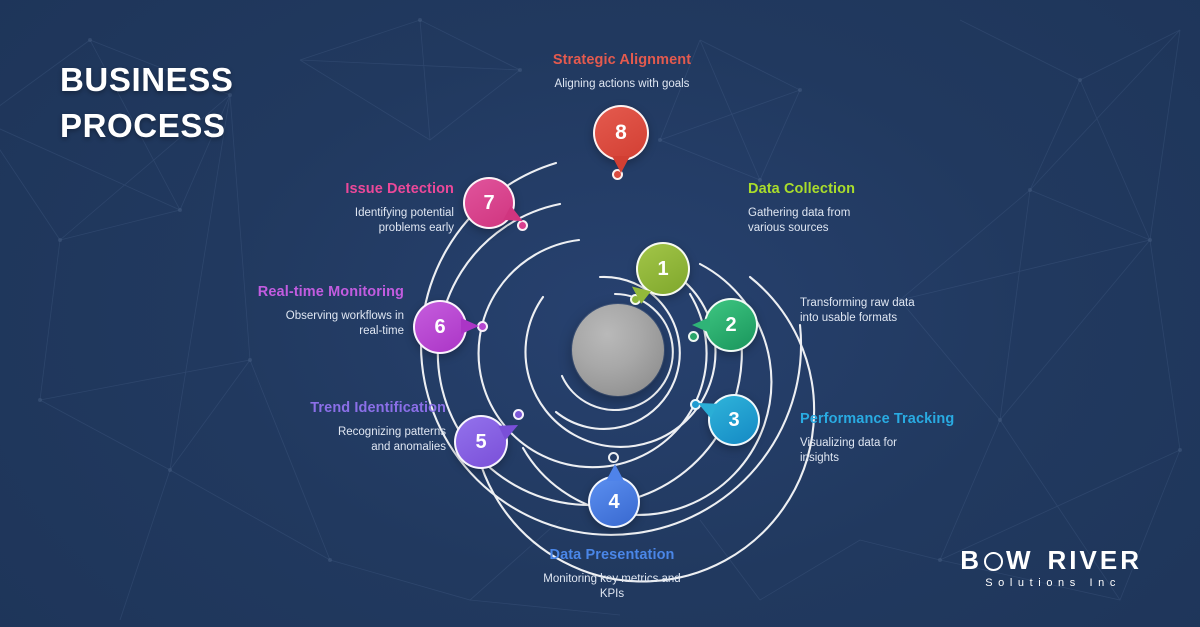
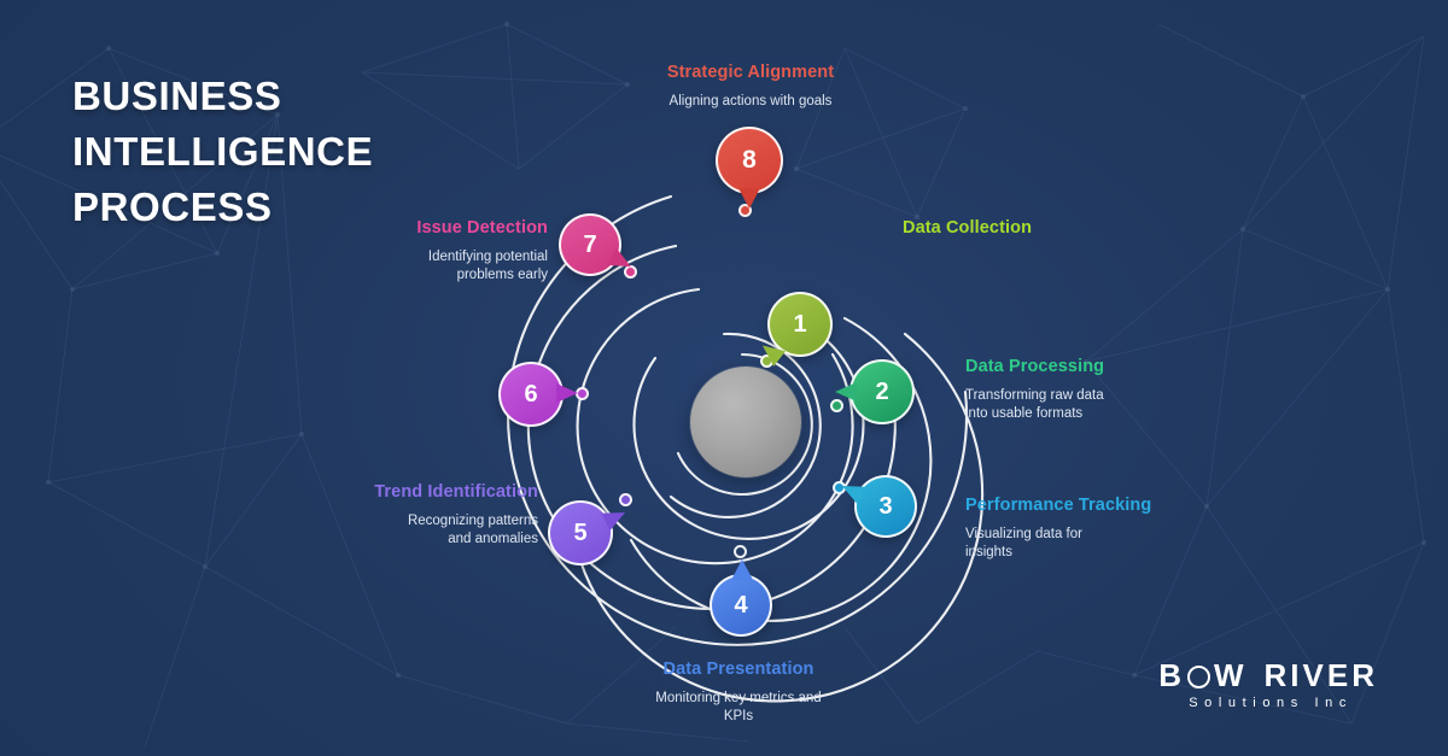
  BUSINESS
+ INTELLIGENCE
  PROCESS
  Strategic Alignment
  Aligning actions with goals
  8
  Issue Detection
  Identifying potential
  problems early
  7
- Real-time Monitoring
- Observing workflows in
- real-time
  6
  Trend Identification
  Recognizing patterns
  and anomalies
  5
  Data Presentation
  Monitoring key metrics and
  KPIs
  4
  Performance Tracking
  Visualizing data for
  insights
  3
+ Data Processing
  Transforming raw data
  into usable formats
  2
  Data Collection
- Gathering data from
- various sources
  1
  B
  W
  RIVER
  Solutions Inc
